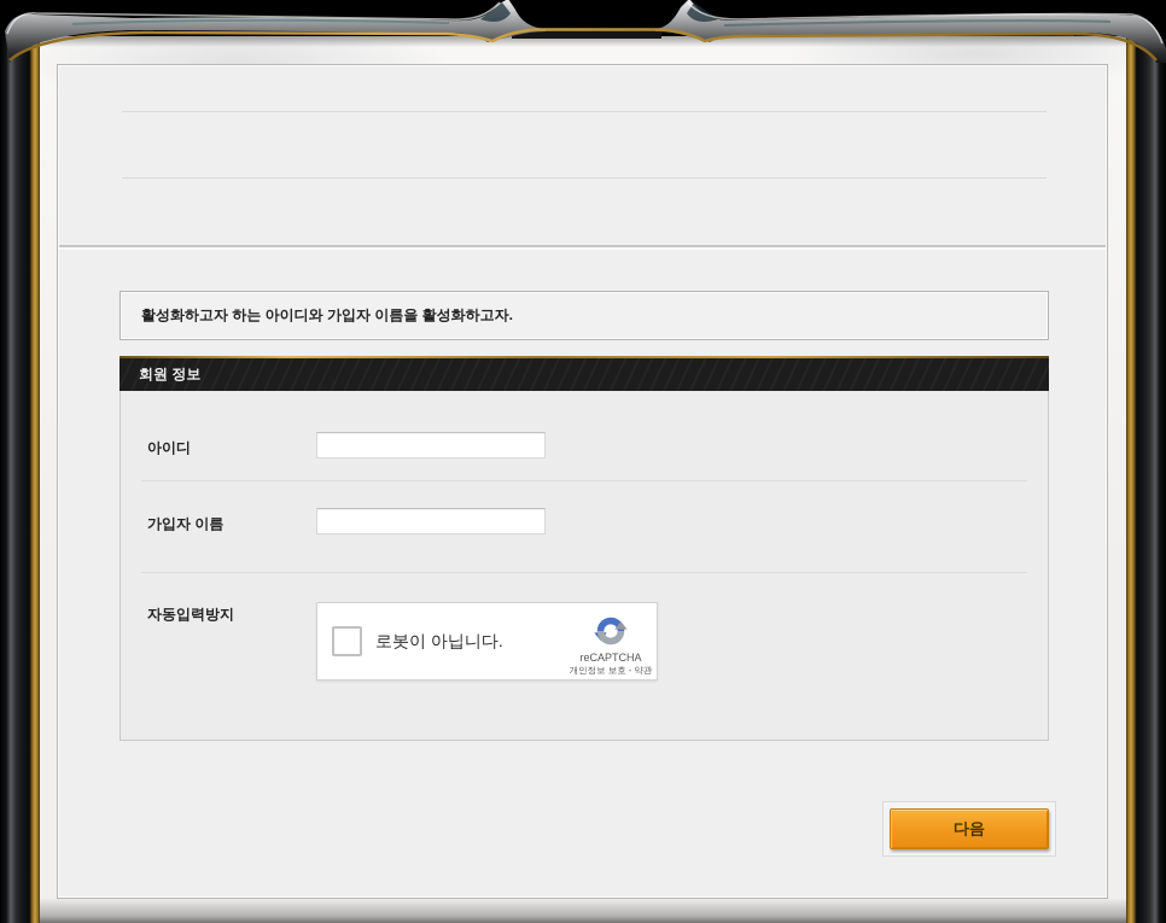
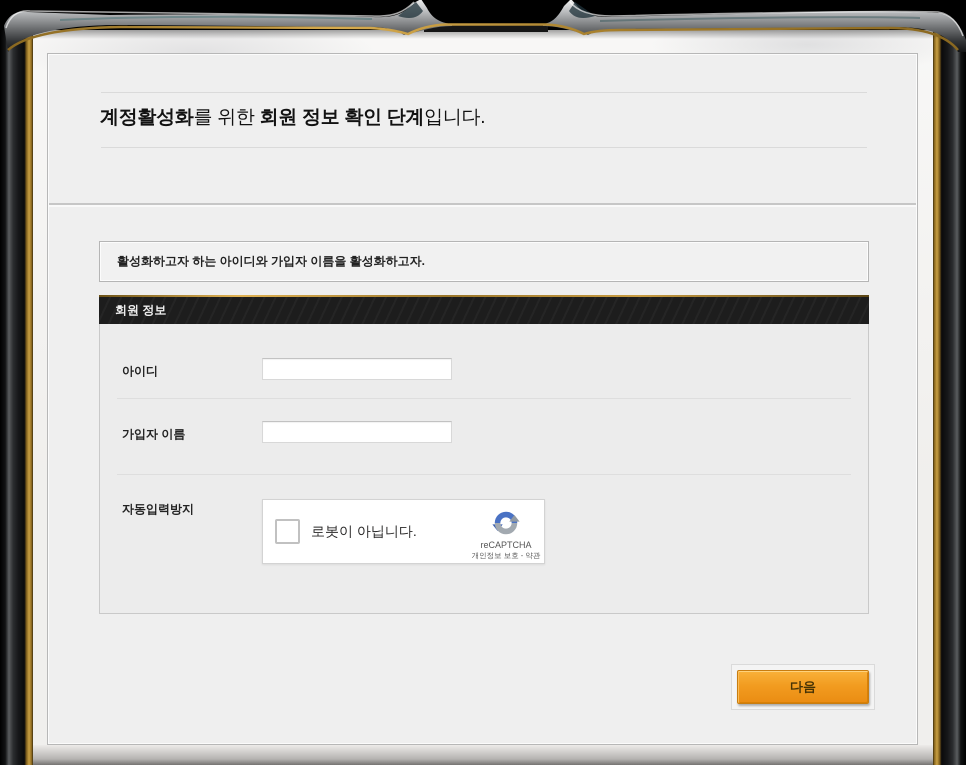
+ 계정활성화를 위한 회원 정보 확인 단계입니다.
  활성화하고자 하는 아이디와 가입자 이름을 활성화하고자.
  회원 정보
  아이디
  가입자 이름
  자동입력방지
  로봇이 아닙니다.
  reCAPTCHA
  개인정보 보호 - 약관
  다음
